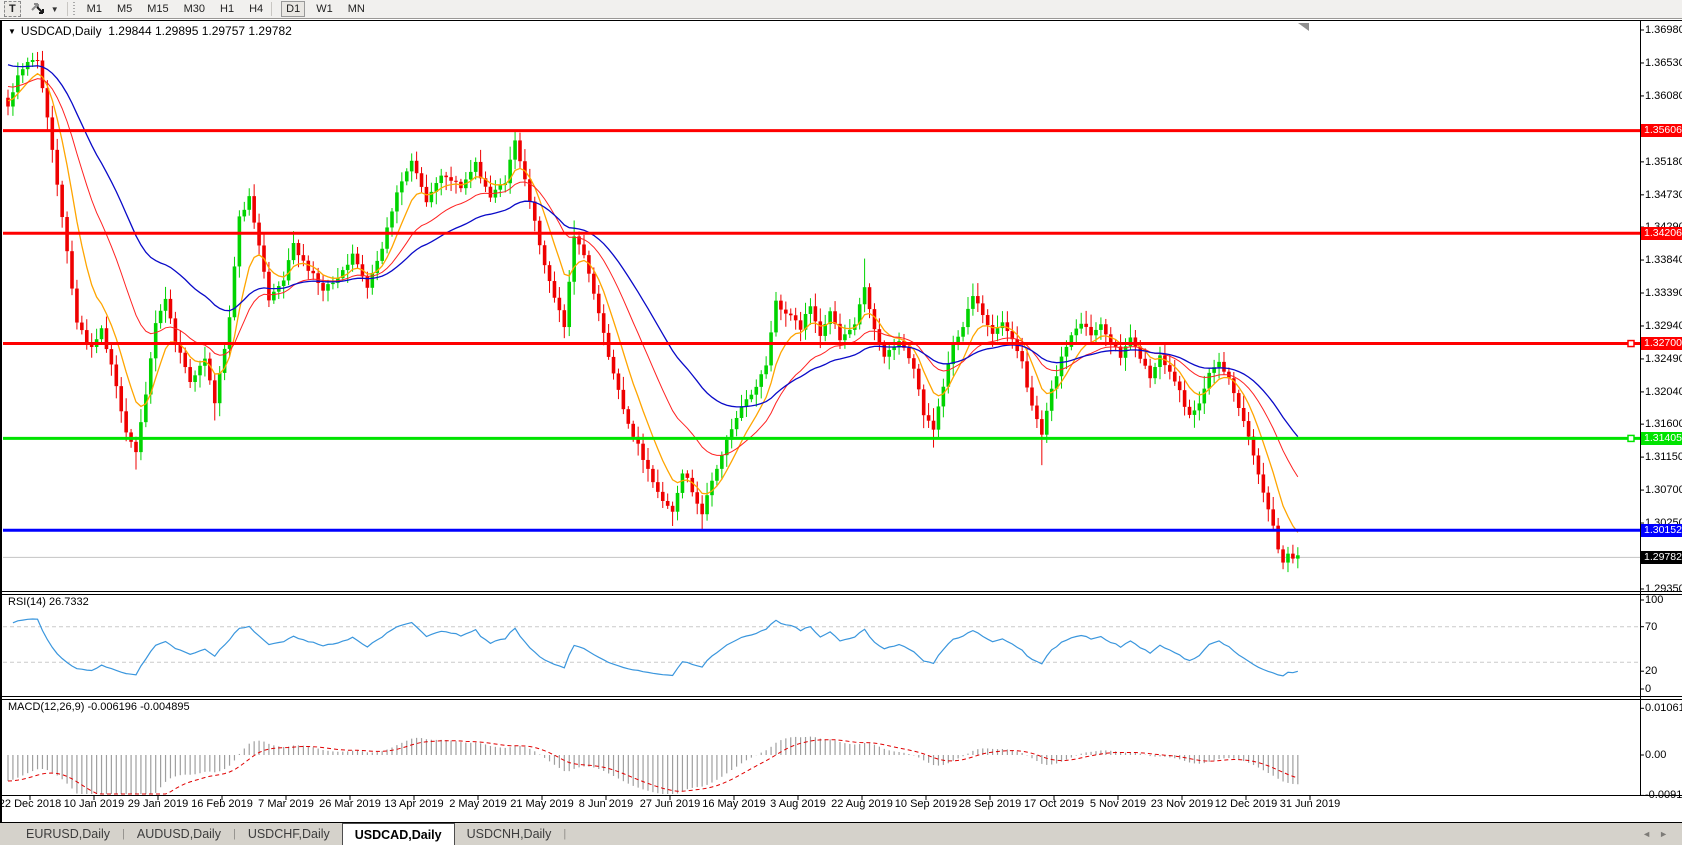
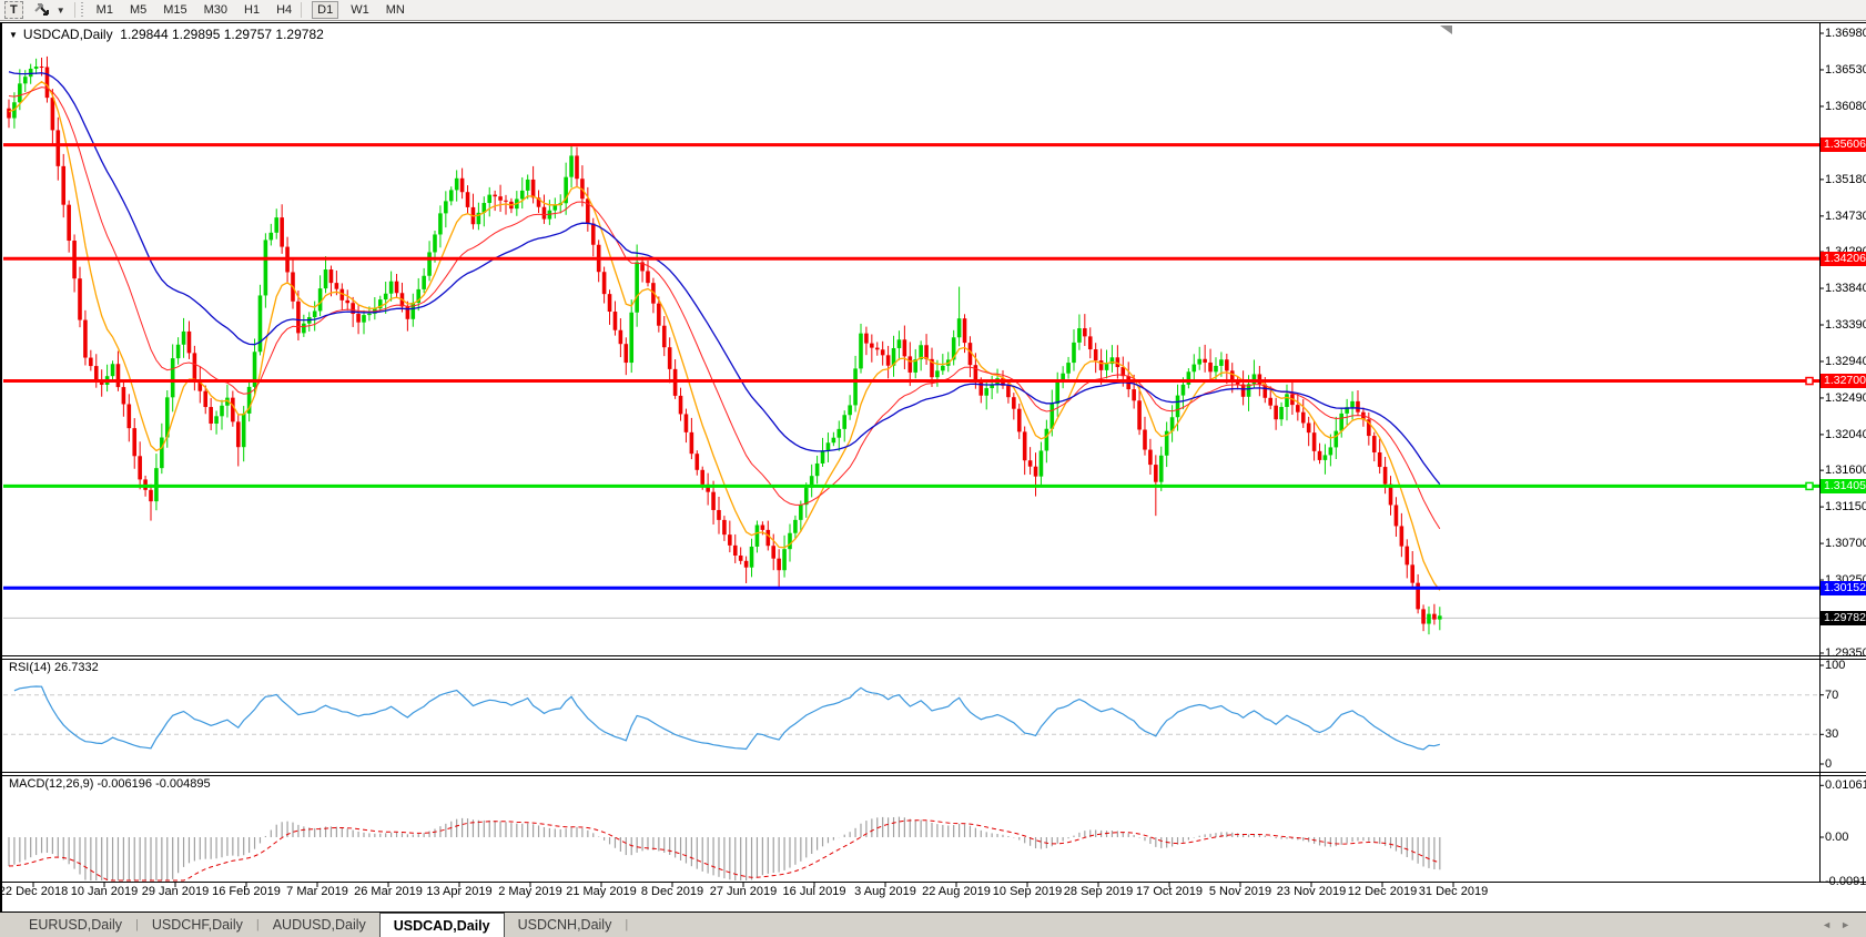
  T
  ▼
  M1
  M5
  M15
  M30
  H1
  H4
  D1
  W1
  MN
  ▼ USDCAD,Daily 1.29844 1.29895 1.29757 1.29782
  RSI(14) 26.7332
  MACD(12,26,9) -0.006196 -0.004895
  1.3698
  1.3653
  1.3608
  1.3518
  1.3473
  1.3384
  1.3339
  1.3294
  1.3249
  1.3204
  1.3160
  1.31150
  1.3070
  1.2935
  1.35606
  1.34206
  1.32700
  1.31405
  1.30152
  1.29782
  100
  70
- 20
+ 30
  0
  0.0106
  0.00
  -0.0091
  22 Dec 2018
  10 Jan 2019
  29 Jan 2019
  16 Feb 2019
  7 Mar 2019
  26 Mar 2019
  13 Apr 2019
  2 May 2019
  21 May 2019
- 8 Jun 2019
+ 8 Dec 2019
  27 Jun 2019
- 16 May 2019
+ 16 Jul 2019
  3 Aug 2019
  22 Aug 2019
  10 Sep 2019
  28 Sep 2019
  17 Oct 2019
  5 Nov 2019
  23 Nov 2019
  12 Dec 2019
- 31 Jun 2019
+ 31 Dec 2019
  EURUSD,Daily
  |
- AUDUSD,Daily
+ USDCHF,Daily
  |
- USDCHF,Daily
+ AUDUSD,Daily
  USDCAD,Daily
  USDCNH,Daily
  |
  ◄►
